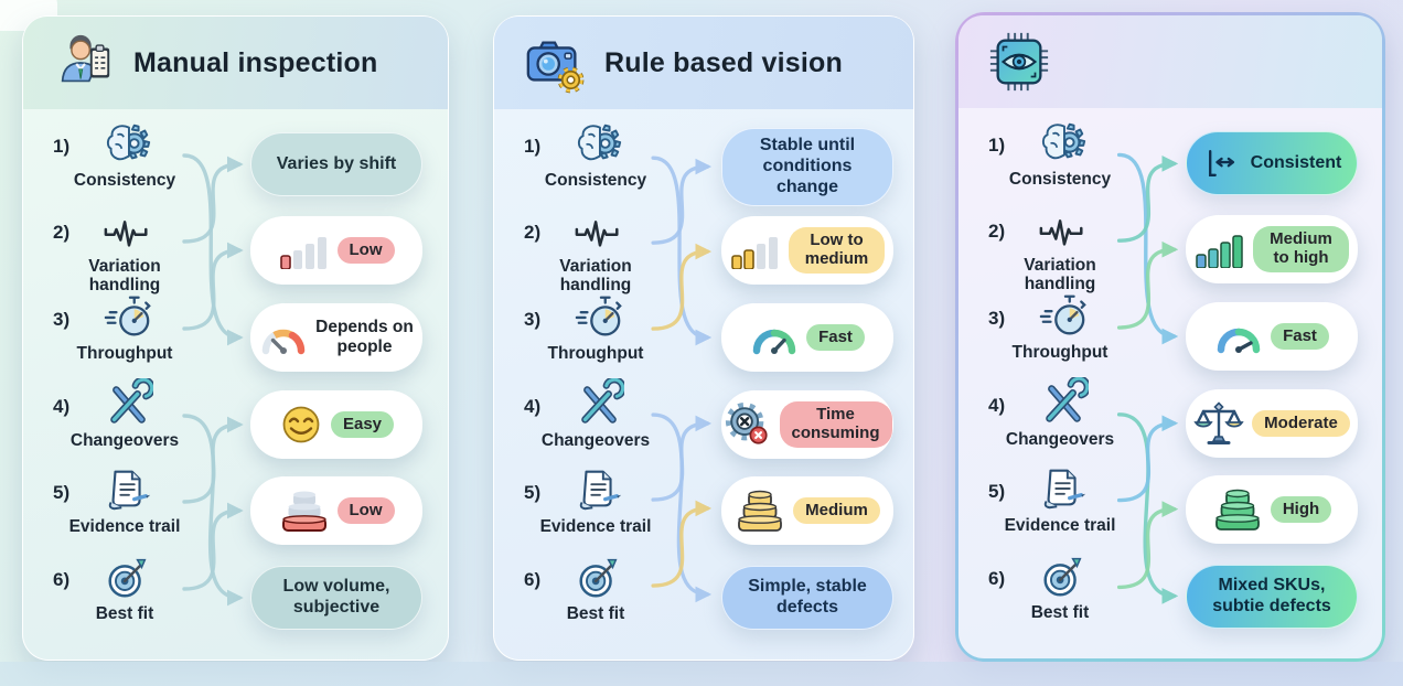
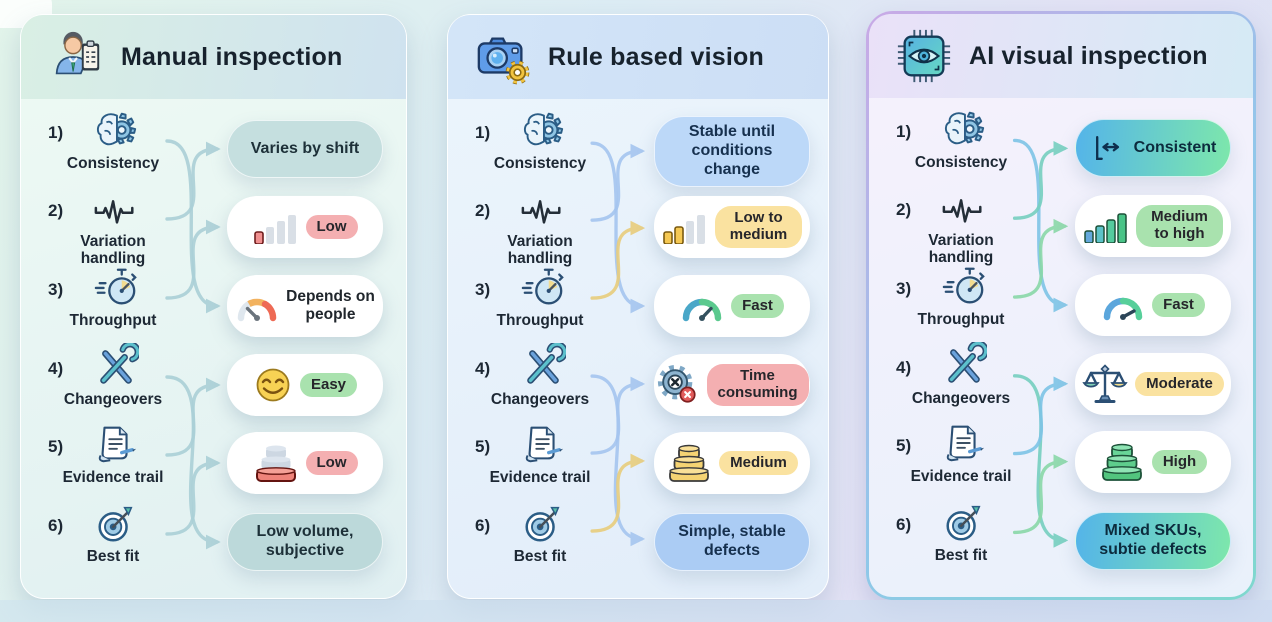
  Manual inspection
  1)
  Consistency
  2)
  Variation handling
  3)
  Throughput
  4)
  Changeovers
  5)
  Evidence trail
  6)
  Best fit
  Varies by shift
  Low
  Depends on people
  Easy
  Low
  Low volume, subjective
  Rule based vision
  1)
  Consistency
  2)
  Variation handling
  3)
  Throughput
  4)
  Changeovers
  5)
  Evidence trail
  6)
  Best fit
  Stable until conditions change
  Low to medium
  Fast
  Time consuming
  Medium
  Simple, stable defects
+ AI visual inspection
  1)
  Consistency
  2)
  Variation handling
  3)
  Throughput
  4)
  Changeovers
  5)
  Evidence trail
  6)
  Best fit
  Consistent
  Medium to high
  Fast
  Moderate
  High
  Mixed SKUs, subtie defects
